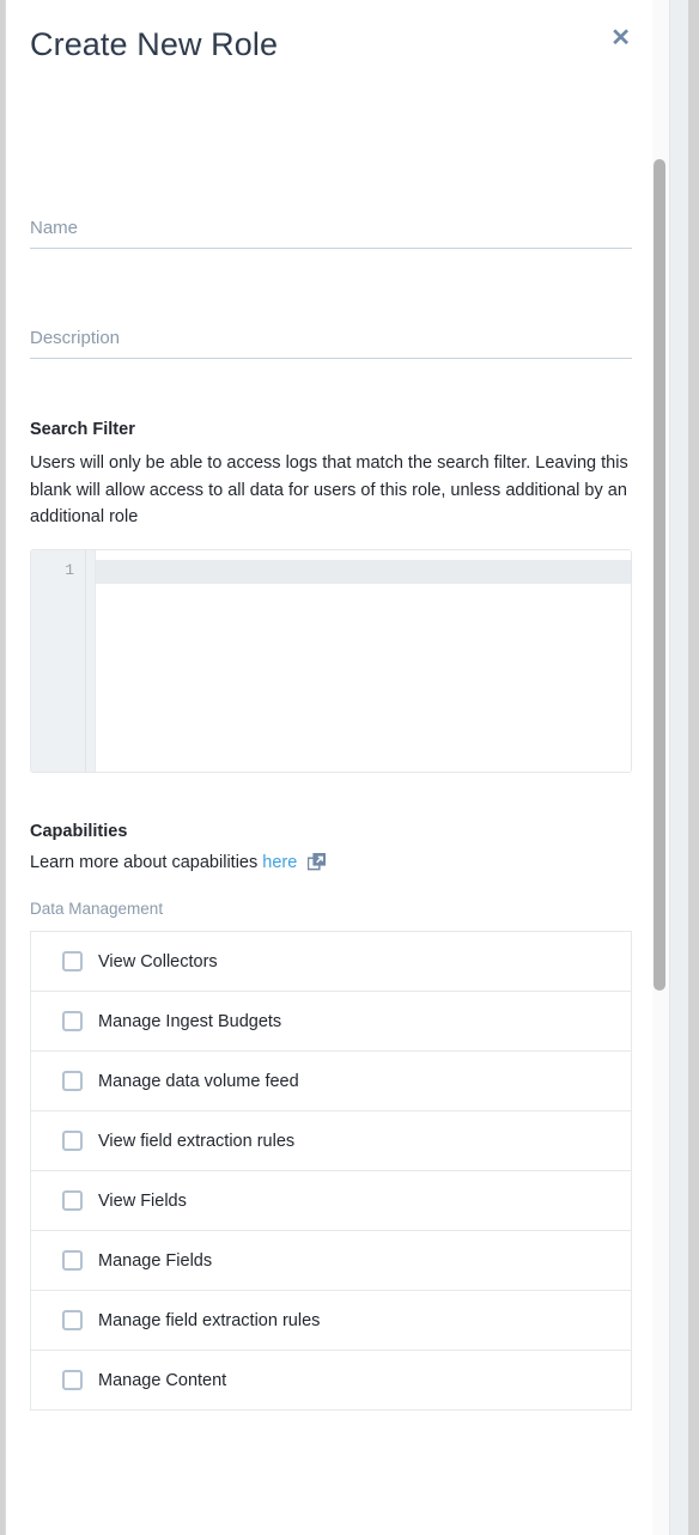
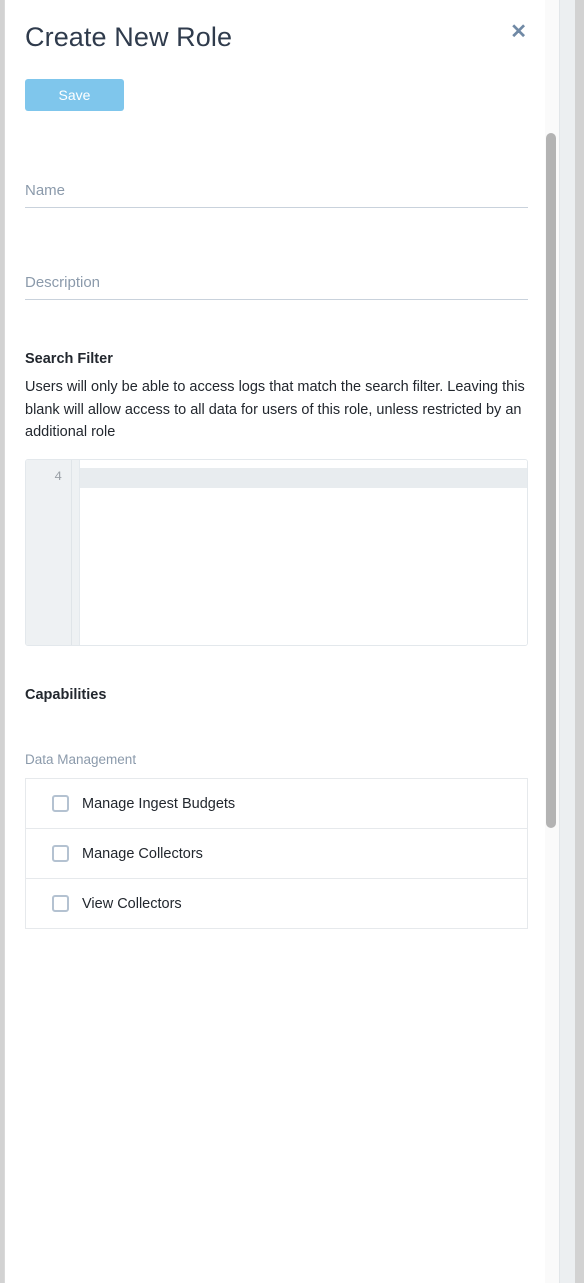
  Create New Role
  ✕
+ Save
  Name
  Description
  Search Filter
- Users will only be able to access logs that match the search filter. Leaving this blank will allow access to all data for users of this role, unless additional by an additional role
+ Users will only be able to access logs that match the search filter. Leaving this blank will allow access to all data for users of this role, unless restricted by an additional role
- 1
+ 4
  Capabilities
- Learn more about capabilities here
  Data Management
- View Collectors
+ Manage Ingest Budgets
+ Manage Collectors
- Manage Ingest Budgets
+ View Collectors
- Manage data volume feed
- View field extraction rules
- View Fields
- Manage Fields
- Manage field extraction rules
- Manage Content
